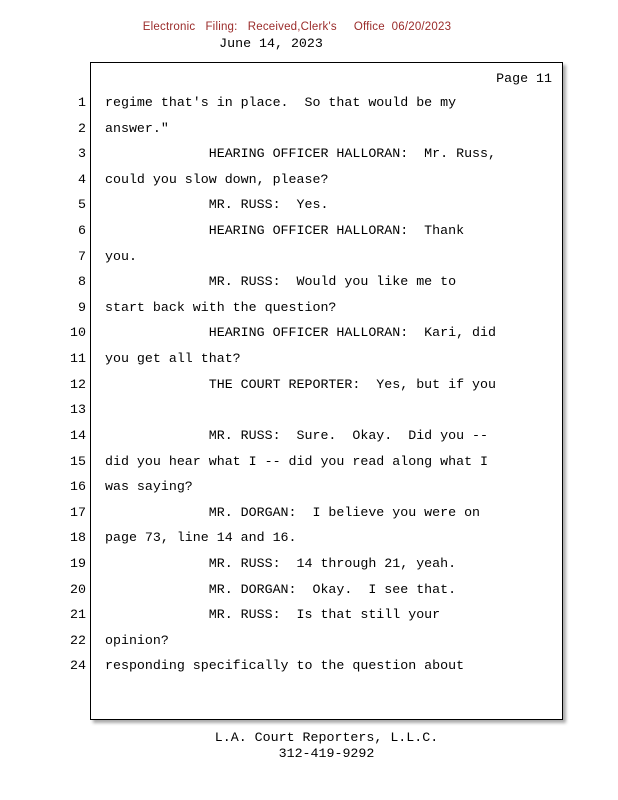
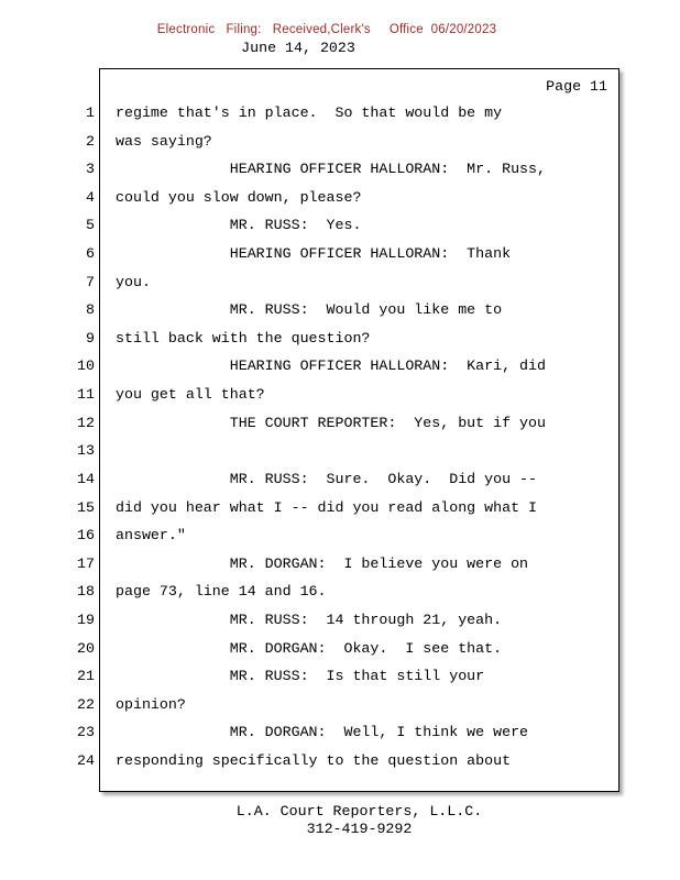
  Electronic Filing: Received,Clerk's Office 06/20/2023
  June 14, 2023
  Page 11
  1
  regime that's in place. So that would be my
  2
- answer."
+ was saying?
  3
  HEARING OFFICER HALLORAN: Mr. Russ,
  4
  could you slow down, please?
  5
  MR. RUSS: Yes.
  6
  HEARING OFFICER HALLORAN: Thank
  7
  you.
  8
  MR. RUSS: Would you like me to
  9
- start back with the question?
+ still back with the question?
  10
  HEARING OFFICER HALLORAN: Kari, did
  11
  you get all that?
  12
  THE COURT REPORTER: Yes, but if you
  13
  14
  MR. RUSS: Sure. Okay. Did you --
  15
  did you hear what I -- did you read along what I
  16
- was saying?
+ answer."
  17
  MR. DORGAN: I believe you were on
  18
  page 73, line 14 and 16.
  19
  MR. RUSS: 14 through 21, yeah.
  20
  MR. DORGAN: Okay. I see that.
  21
  MR. RUSS: Is that still your
  22
  opinion?
+ 23
+ MR. DORGAN: Well, I think we were
  24
  responding specifically to the question about
  L.A. Court Reporters, L.L.C.
  312-419-9292
